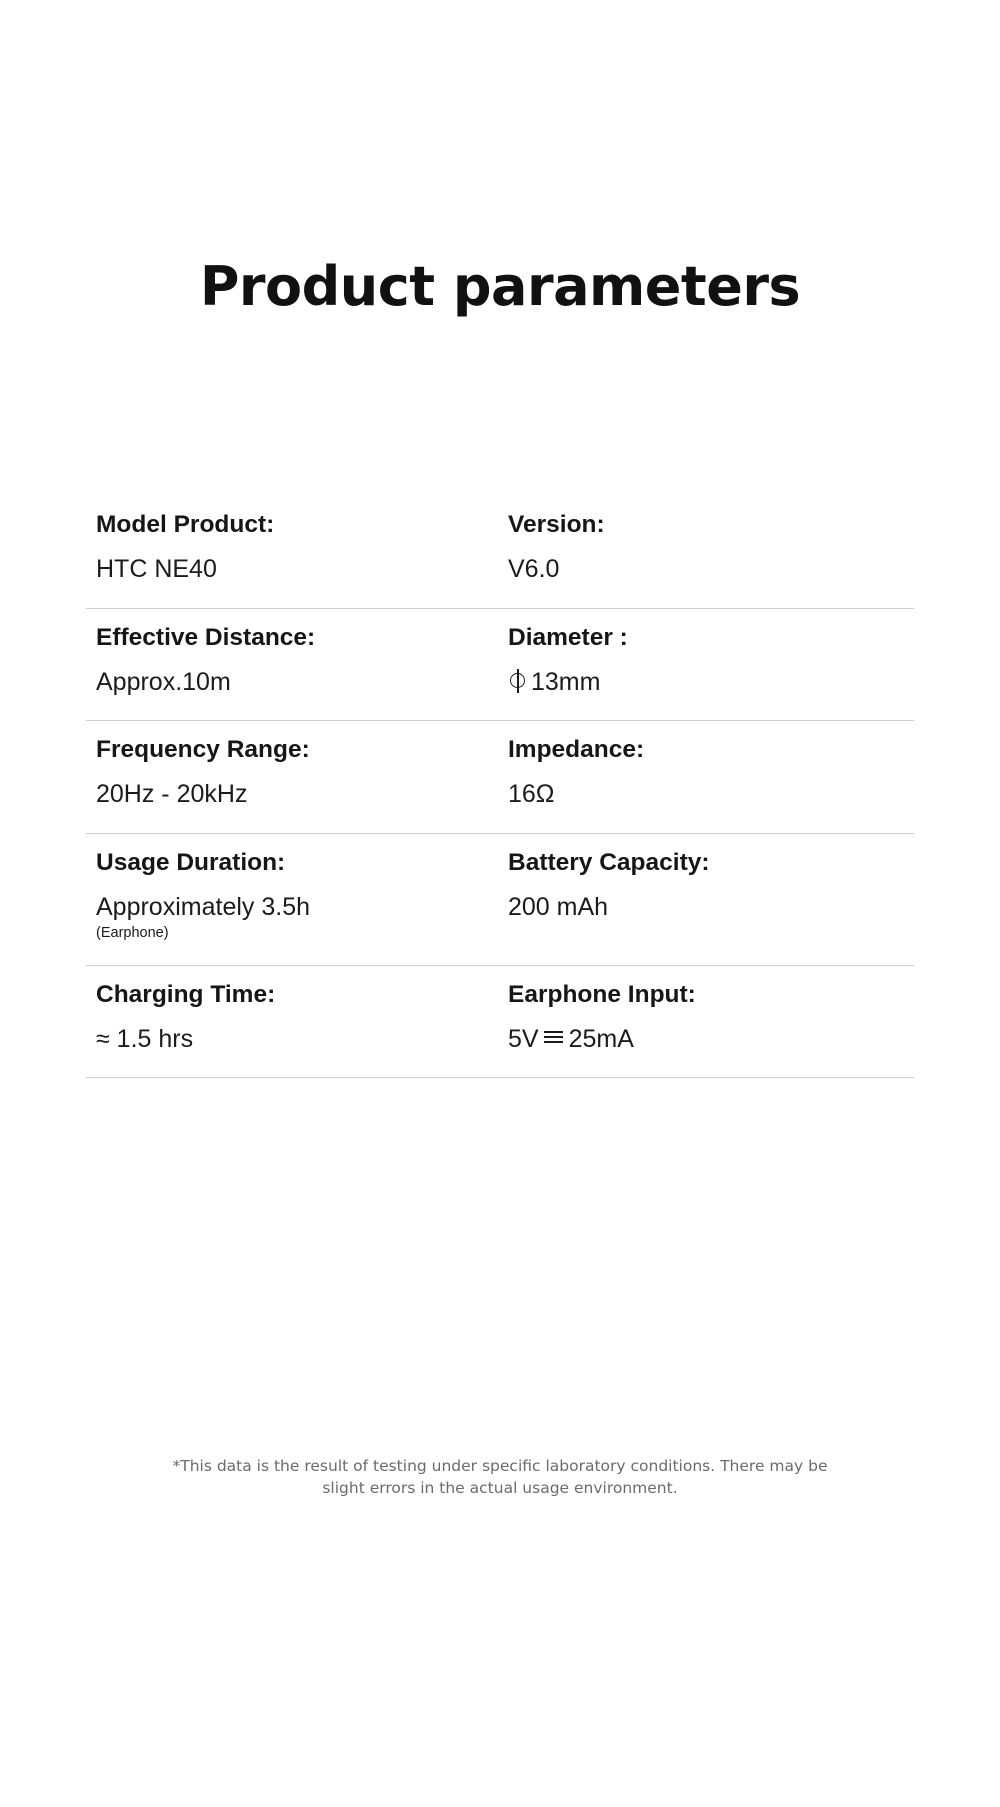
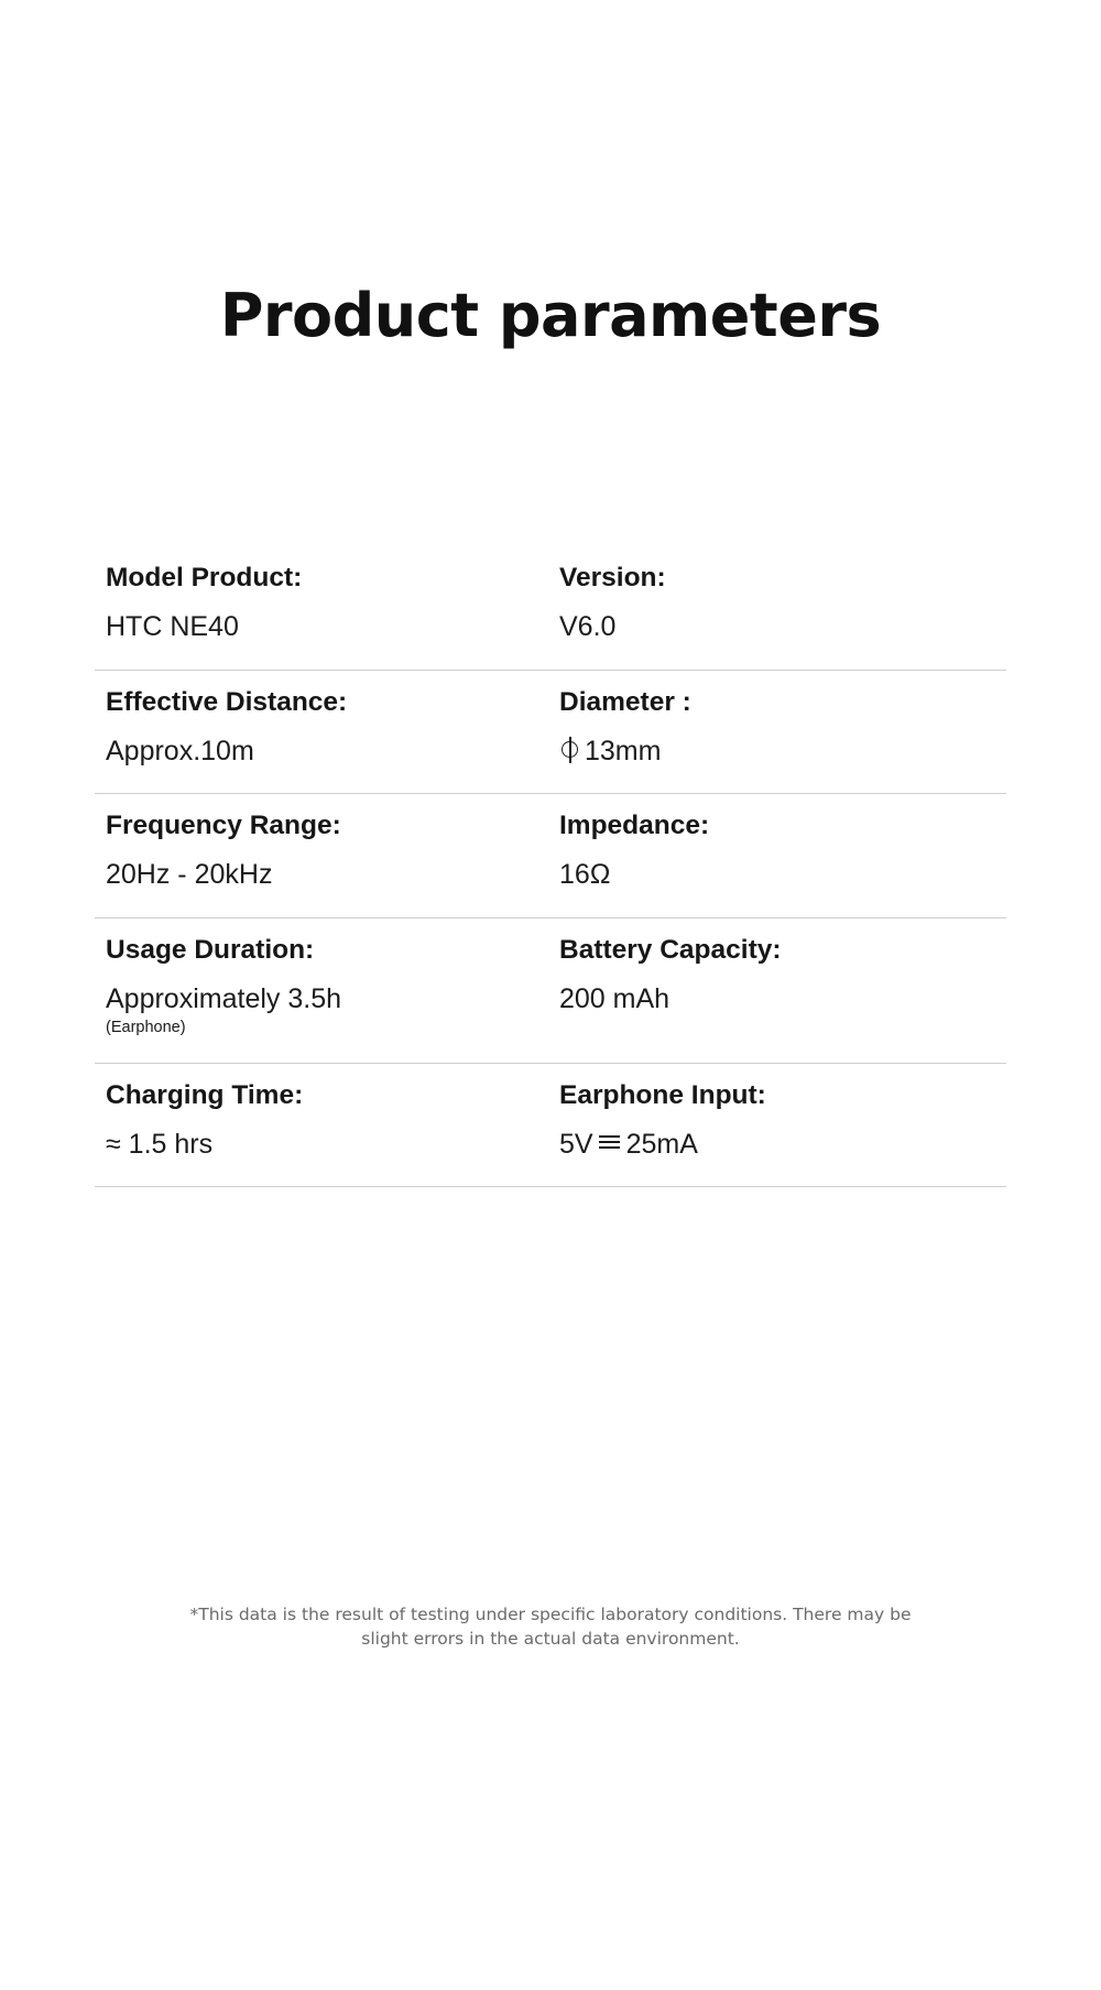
  Product parameters
  Model Product:
  HTC NE40
  Version:
  V6.0
  Effective Distance:
  Approx.10m
  Diameter :
  13mm
  Frequency Range:
  20Hz - 20kHz
  Impedance:
  16Ω
  Usage Duration:
  Approximately 3.5h
  (Earphone)
  Battery Capacity:
  200 mAh
  Charging Time:
  ≈ 1.5 hrs
  Earphone Input:
  5V 25mA
  *This data is the result of testing under specific laboratory conditions. There may be
- slight errors in the actual usage environment.
+ slight errors in the actual data environment.
